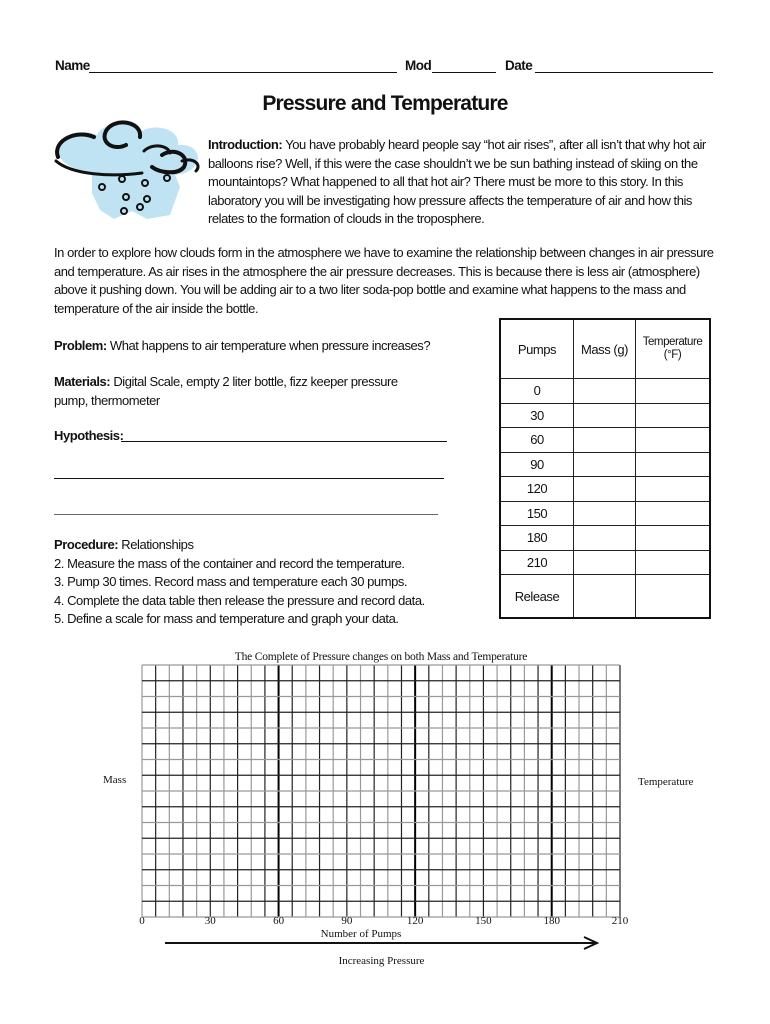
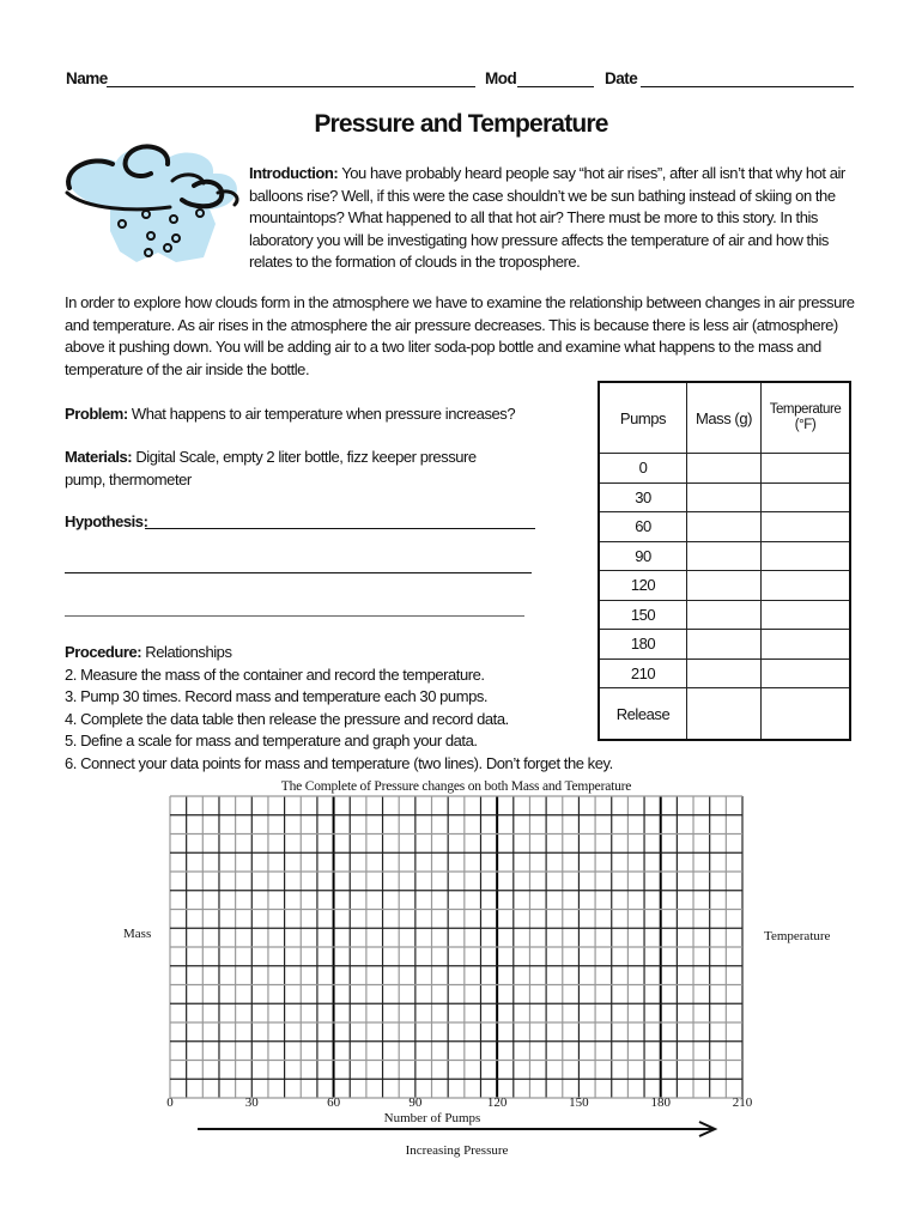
  Name
  Mod
  Date
  Pressure and Temperature
  Introduction: You have probably heard people say “hot air rises”, after all isn’t that why hot air balloons rise? Well, if this were the case shouldn’t we be sun bathing instead of skiing on the mountaintops? What happened to all that hot air? There must be more to this story. In this laboratory you will be investigating how pressure affects the temperature of air and how this relates to the formation of clouds in the troposphere.
  In order to explore how clouds form in the atmosphere we have to examine the relationship between changes in air pressure and temperature. As air rises in the atmosphere the air pressure decreases. This is because there is less air (atmosphere) above it pushing down. You will be adding air to a two liter soda-pop bottle and examine what happens to the mass and temperature of the air inside the bottle.
  Problem: What happens to air temperature when pressure increases?
  Materials: Digital Scale, empty 2 liter bottle, fizz keeper pressure pump, thermometer
  Hypothesis:
  Procedure: Relationships
  2. Measure the mass of the container and record the temperature.
  3. Pump 30 times. Record mass and temperature each 30 pumps.
  4. Complete the data table then release the pressure and record data.
  5. Define a scale for mass and temperature and graph your data.
+ 6. Connect your data points for mass and temperature (two lines). Don’t forget the key.
  Pumps	Mass (g)	Temperature (°F)
  0
  30
  60
  90
  120
  150
  180
  210
  Release
  The Complete of Pressure changes on both Mass and Temperature
  Mass
  Temperature
  0
  30
  60
  90
  120
  150
  180
  210
  Number of Pumps
  Increasing Pressure
